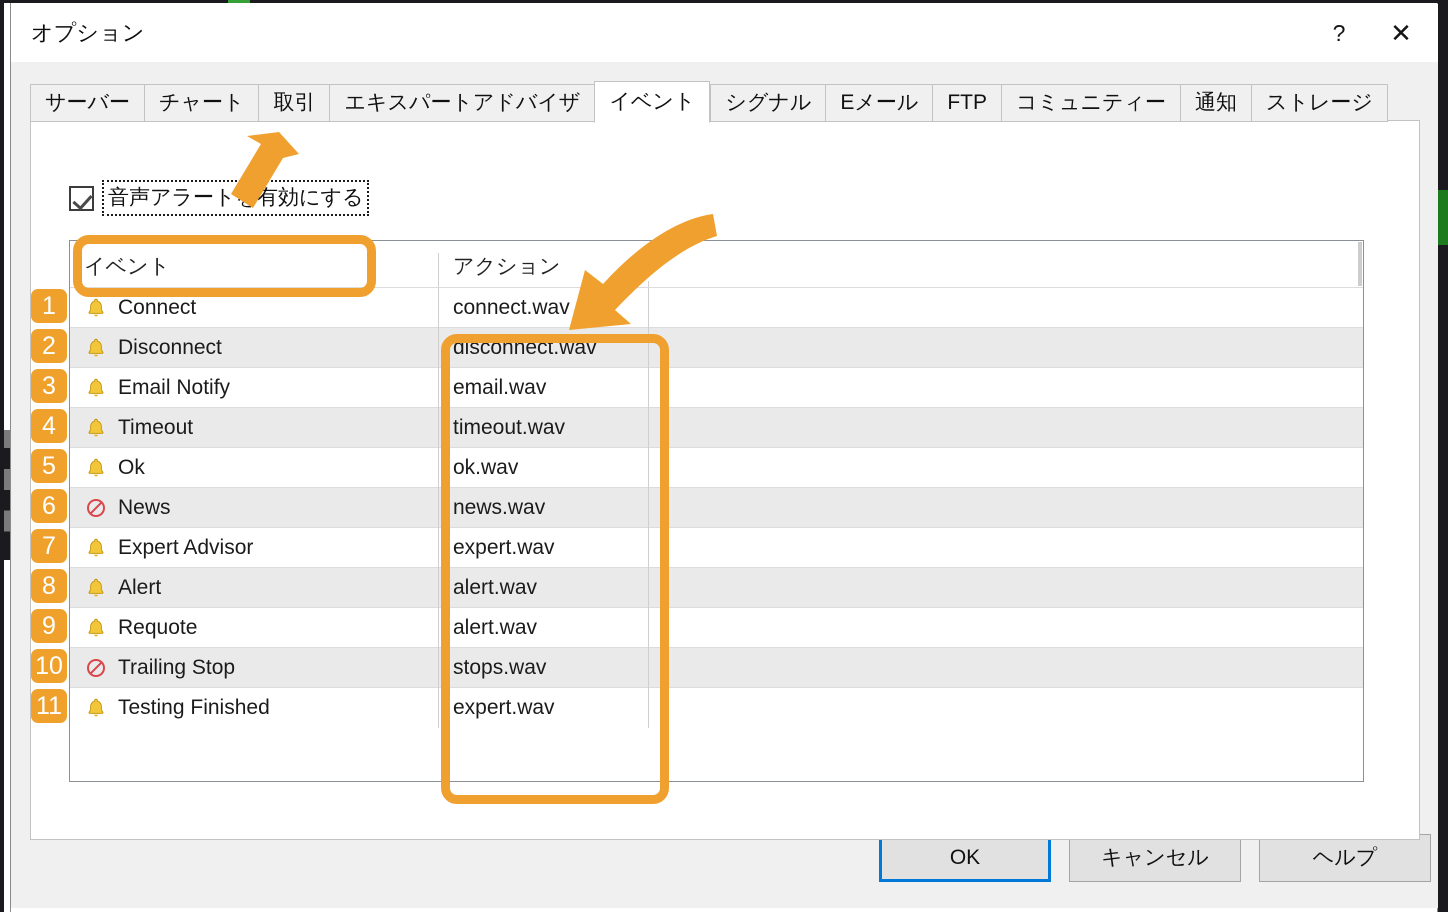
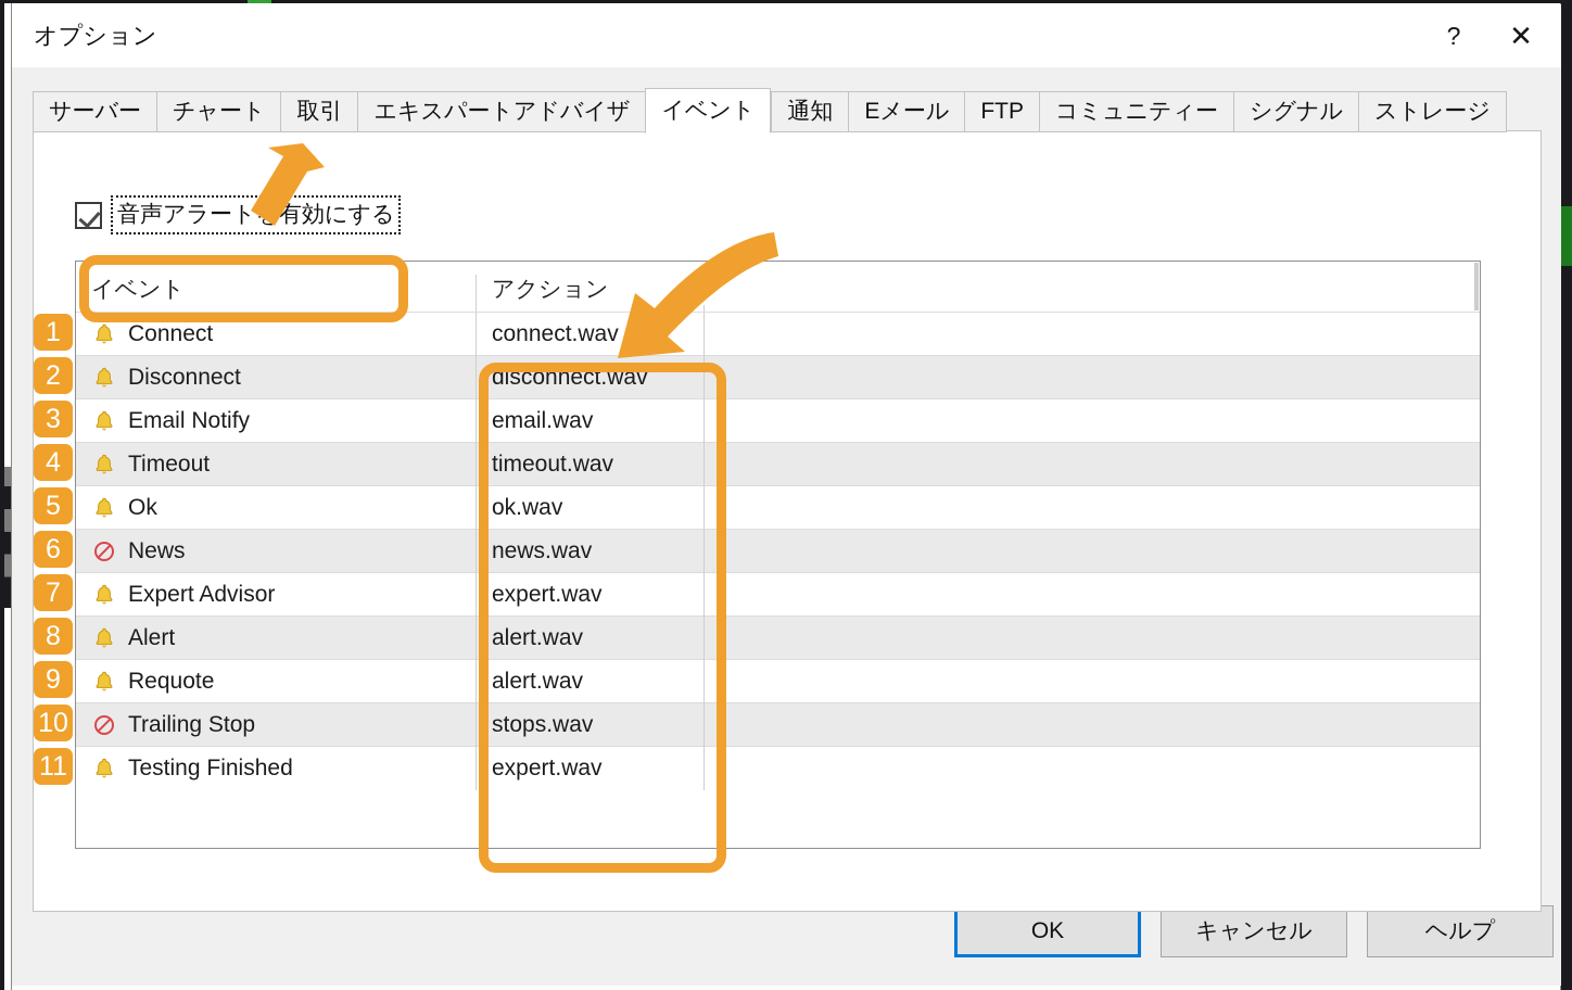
  オプション
  ?
  ✕
  サーバー
  チャート
  取引
  エキスパートアドバイザ
  イベント
- シグナル
+ 通知
  Eメール
  FTP
  コミュニティー
- 通知
+ シグナル
  ストレージ
  音声アラート有効にする
  イベント
  アクション
  Connect
  connect.wav
  Disconnect
  disconnect.wav
  Email Notify
  email.wav
  Timeout
  timeout.wav
  Ok
  ok.wav
  News
  news.wav
  Expert Advisor
  expert.wav
  Alert
  alert.wav
  Requote
  alert.wav
  Trailing Stop
  stops.wav
  Testing Finished
  expert.wav
  1
  2
  3
  4
  5
  6
  7
  8
  9
  10
  11
  OK
  キャンセル
  ヘルプ
